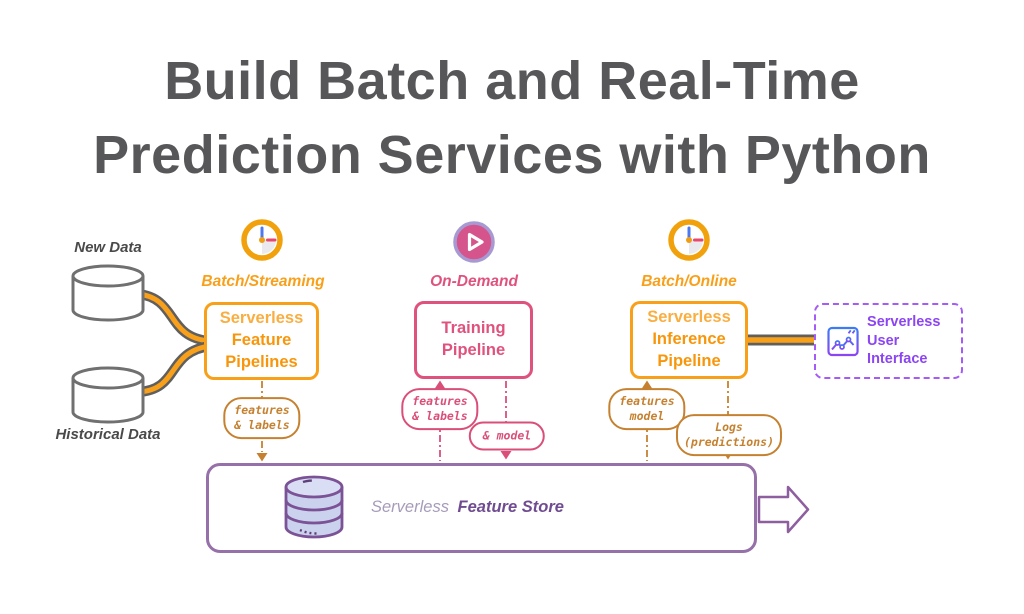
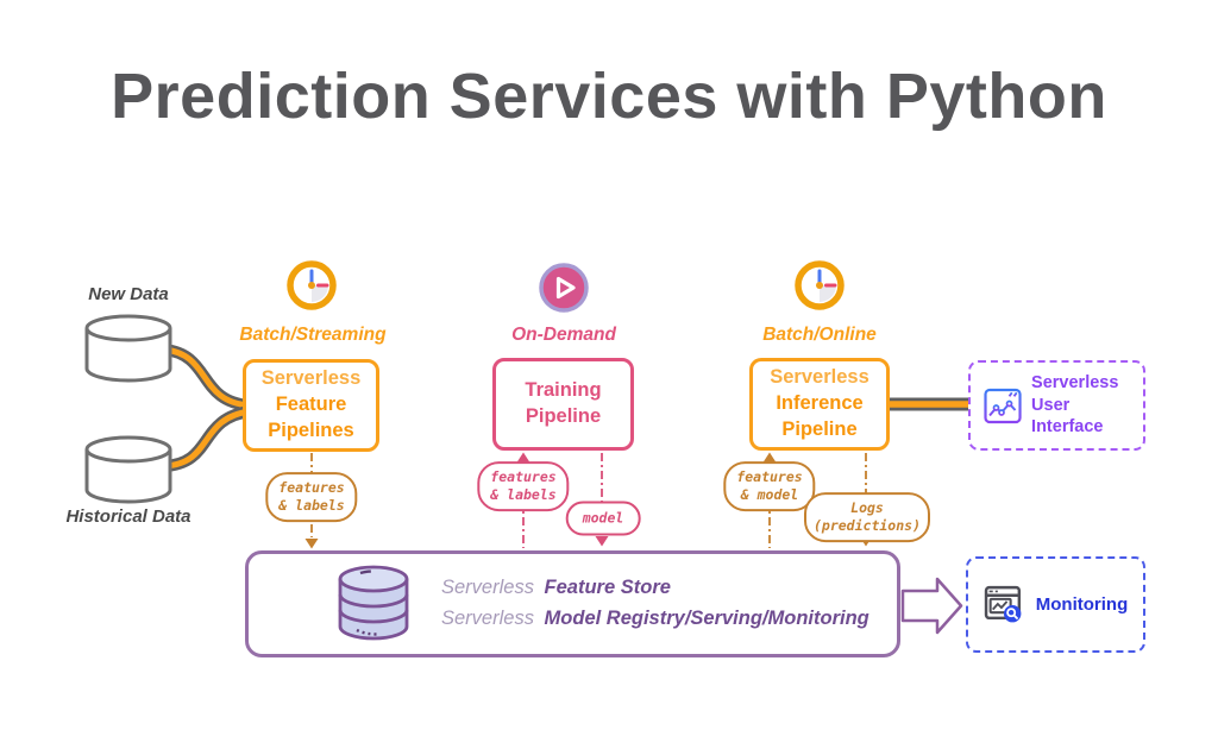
- Build Batch and Real-Time
  Prediction Services with Python
  New Data
  Historical Data
  Batch/Streaming
  On-Demand
  Batch/Online
  Serverless
  Feature
  Pipelines
  Training
  Pipeline
  Serverless
  Inference
  Pipeline
  Serverless
  User Interface
  features
  & labels
  features
  & labels
- & model
+ model
  features
- model
+ & model
  Logs
  (predictions)
  Serverless Feature Store
+ Serverless Model Registry/Serving/Monitoring
+ Monitoring
